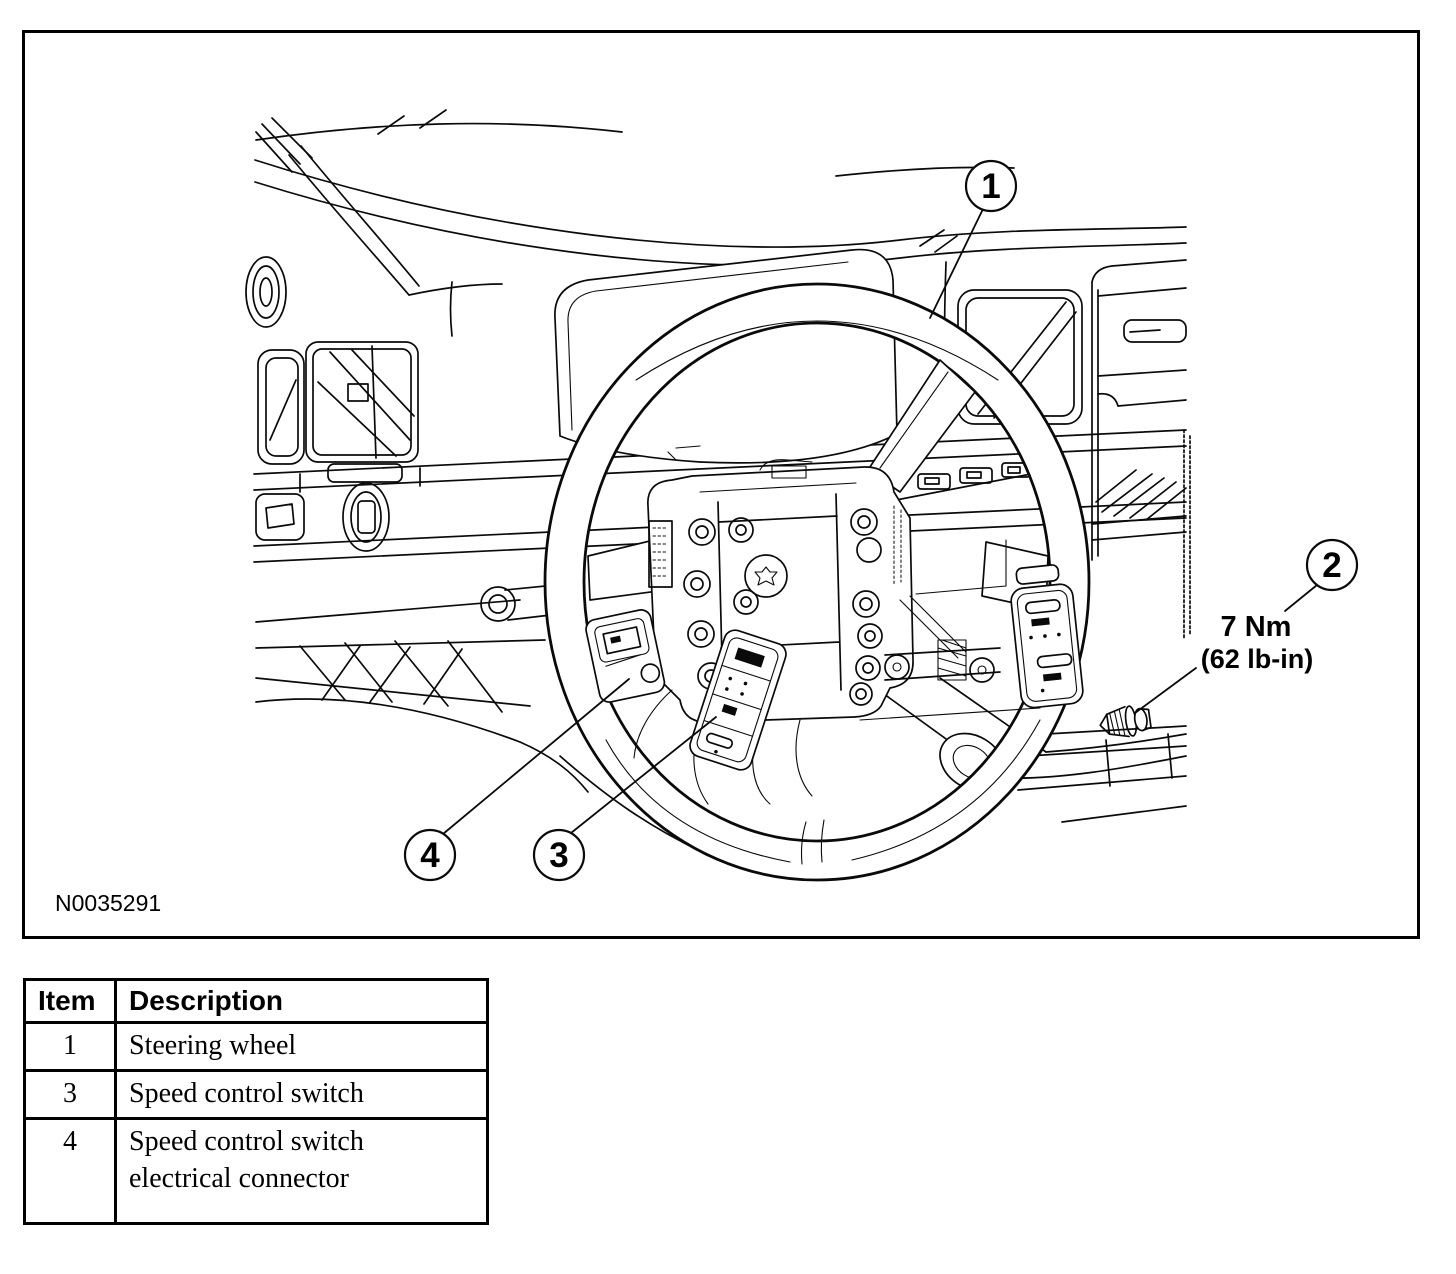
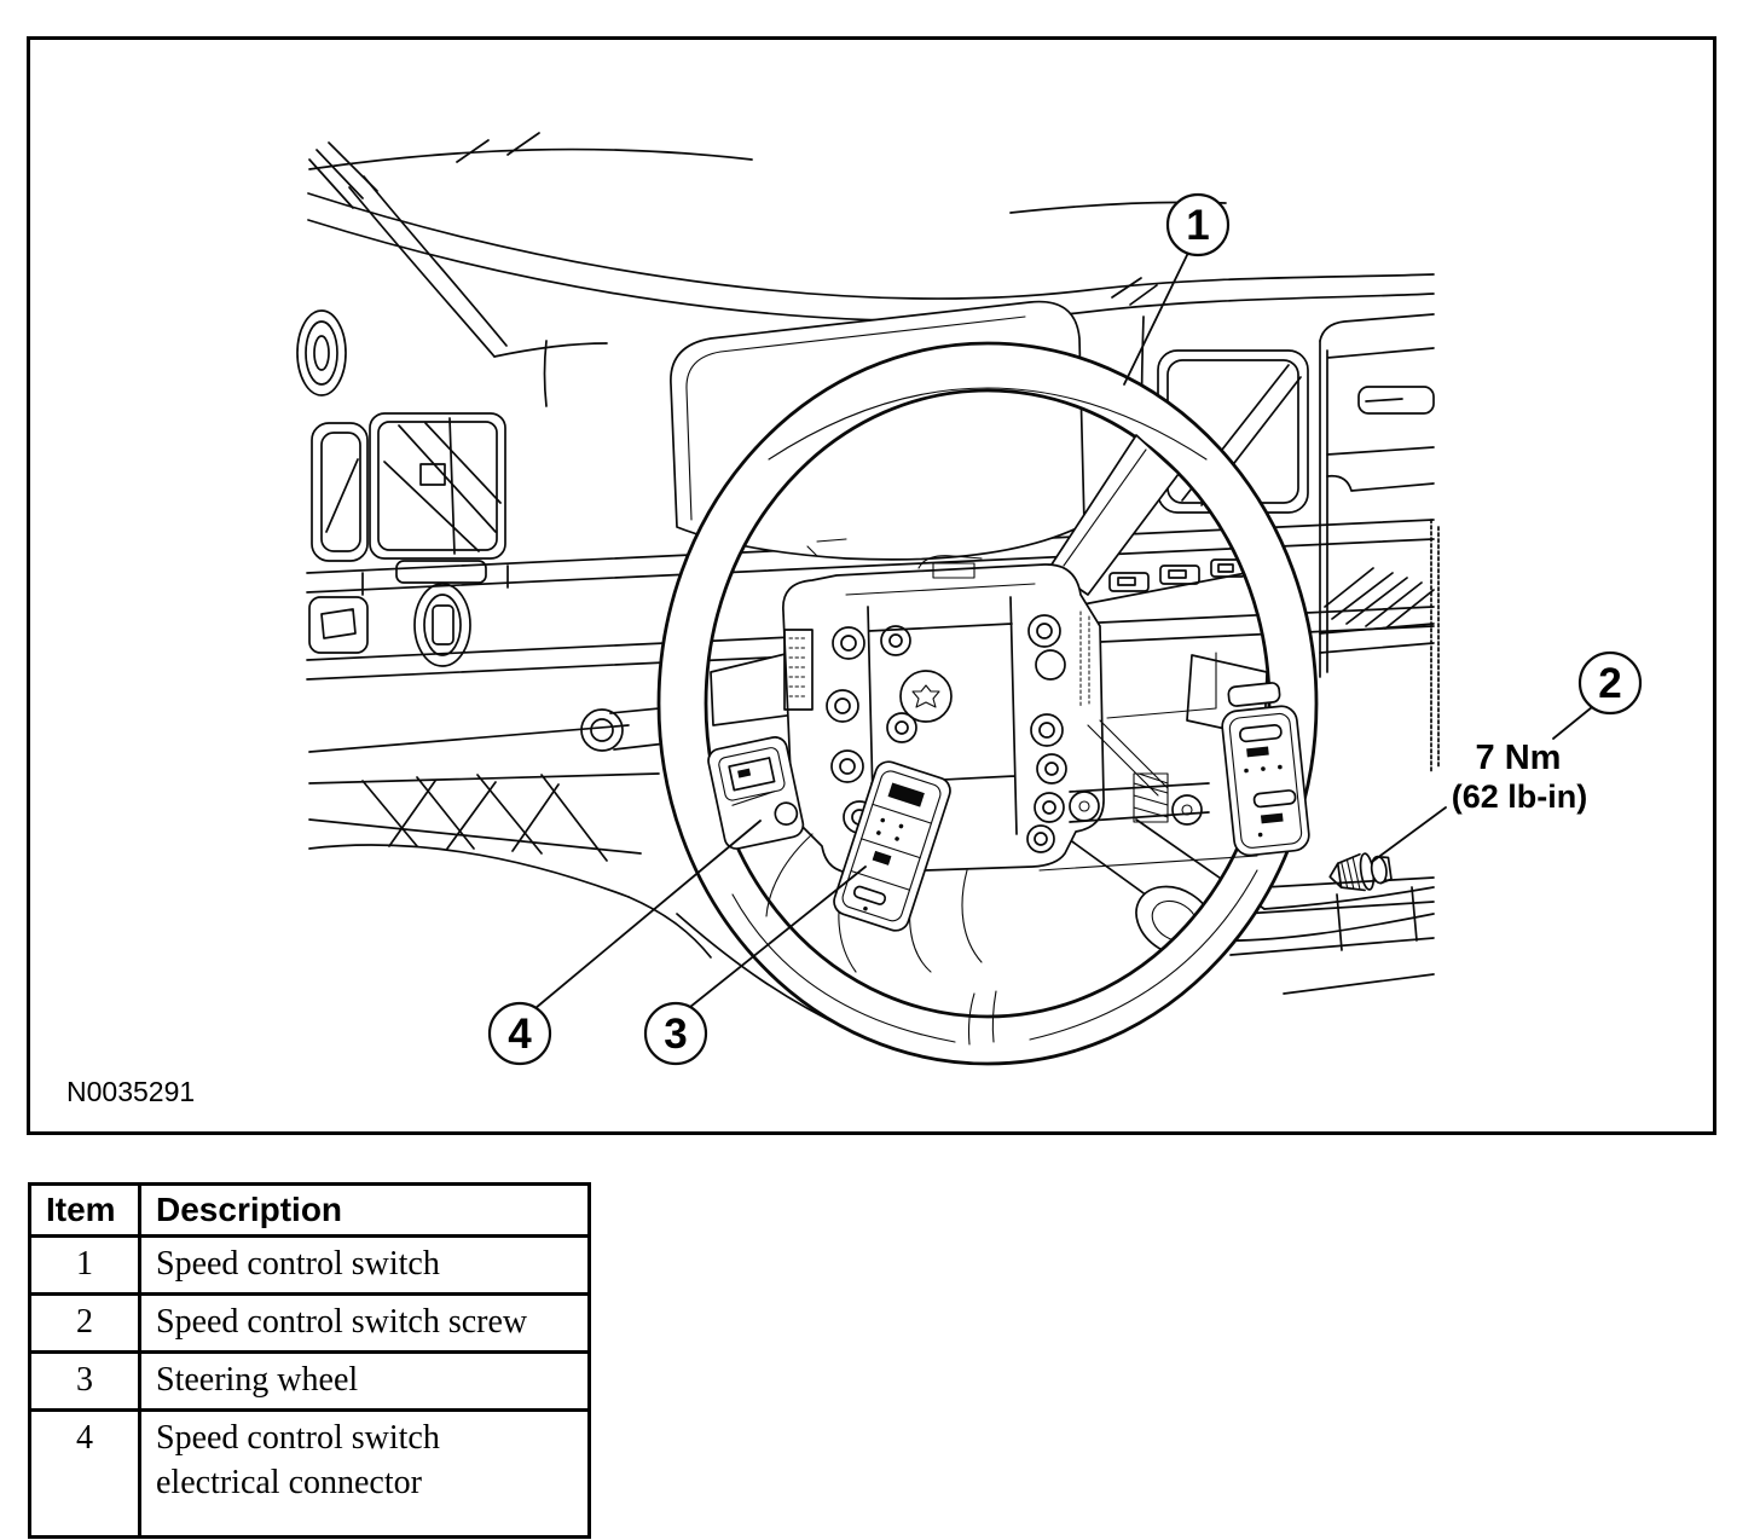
  1
  2
  3
  4
  7 Nm
  (62 lb-in)
  N0035291
  Item	Description
- 1	Steering wheel
+ 1	Speed control switch
+ 2	Speed control switch screw
- 3	Speed control switch
+ 3	Steering wheel
  4	Speed control switch electrical connector
